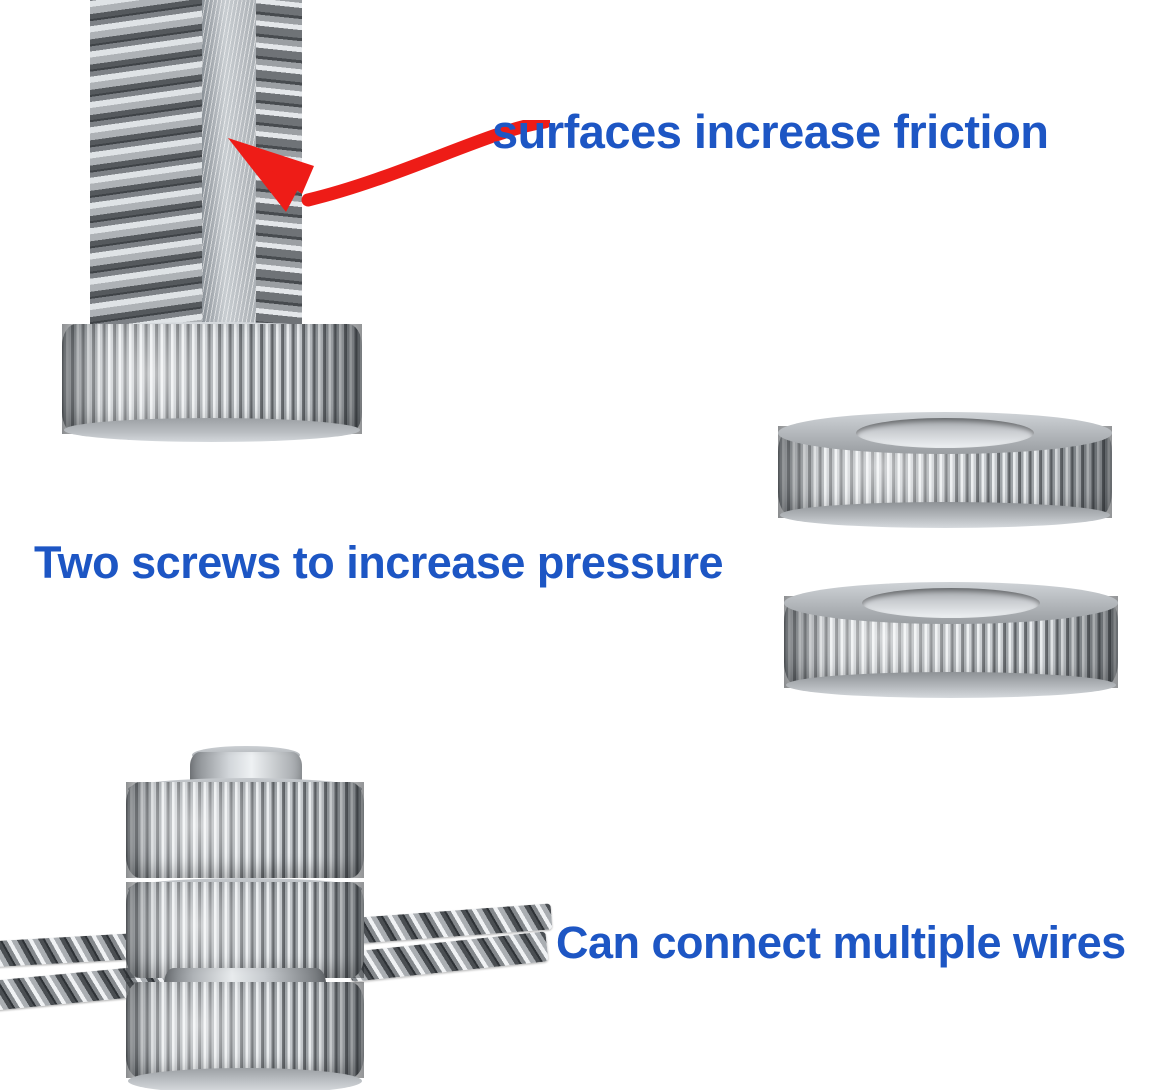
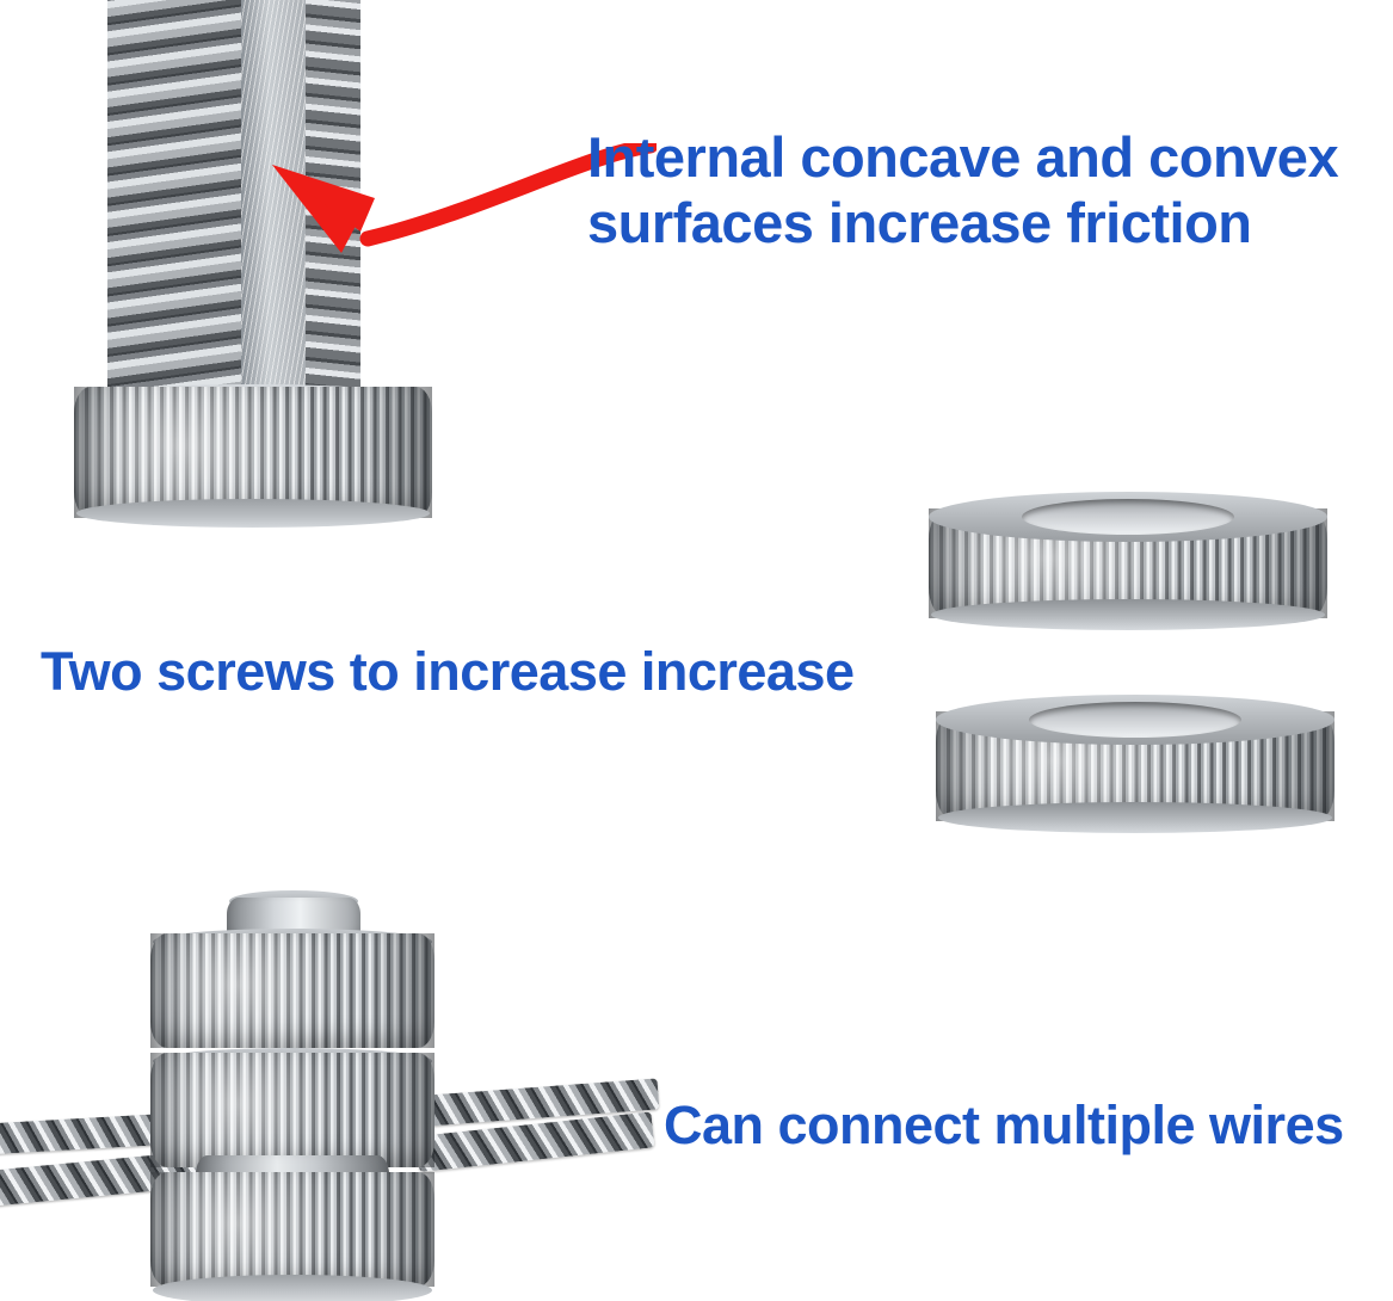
+ Internal concave and convex
  surfaces increase friction
- Two screws to increase pressure
+ Two screws to increase increase
  Can connect multiple wires
